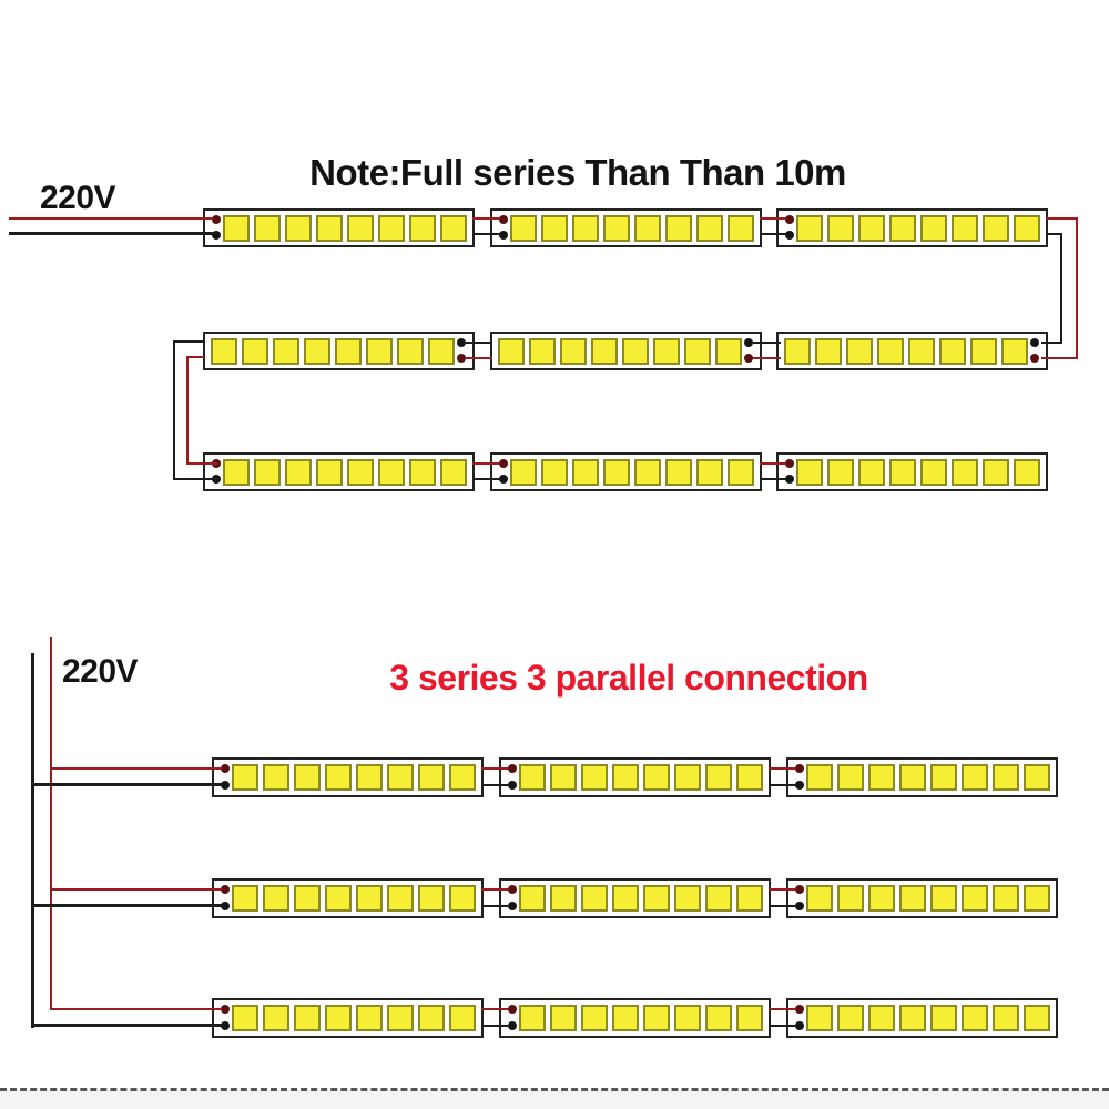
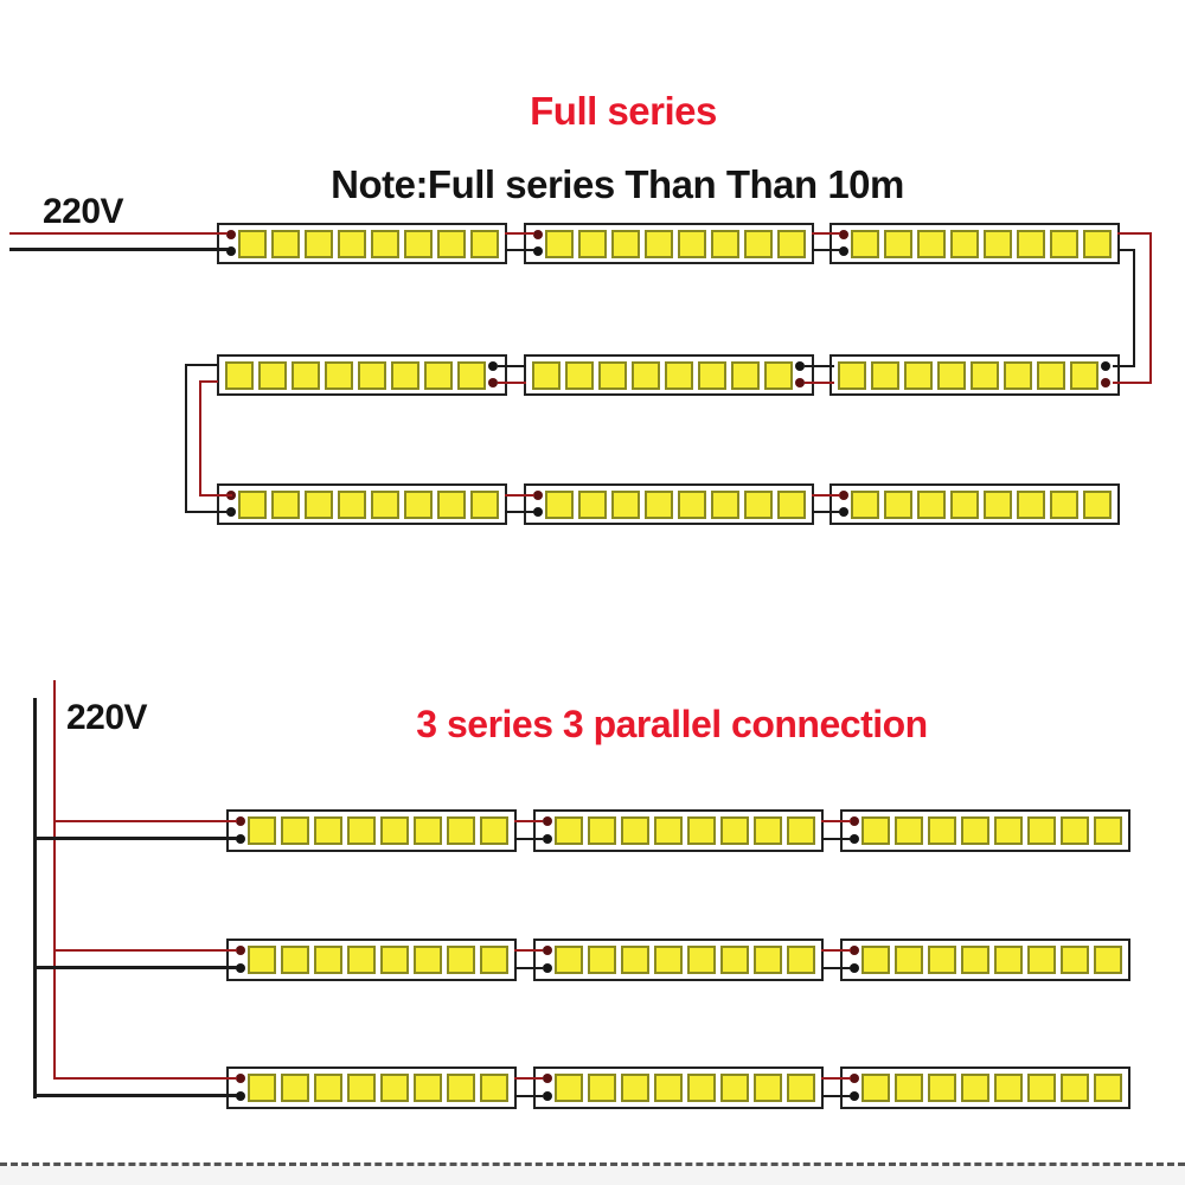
+ Full series
  Note:Full series Than Than 10m
  220V
  3 series 3 parallel connection
  220V
